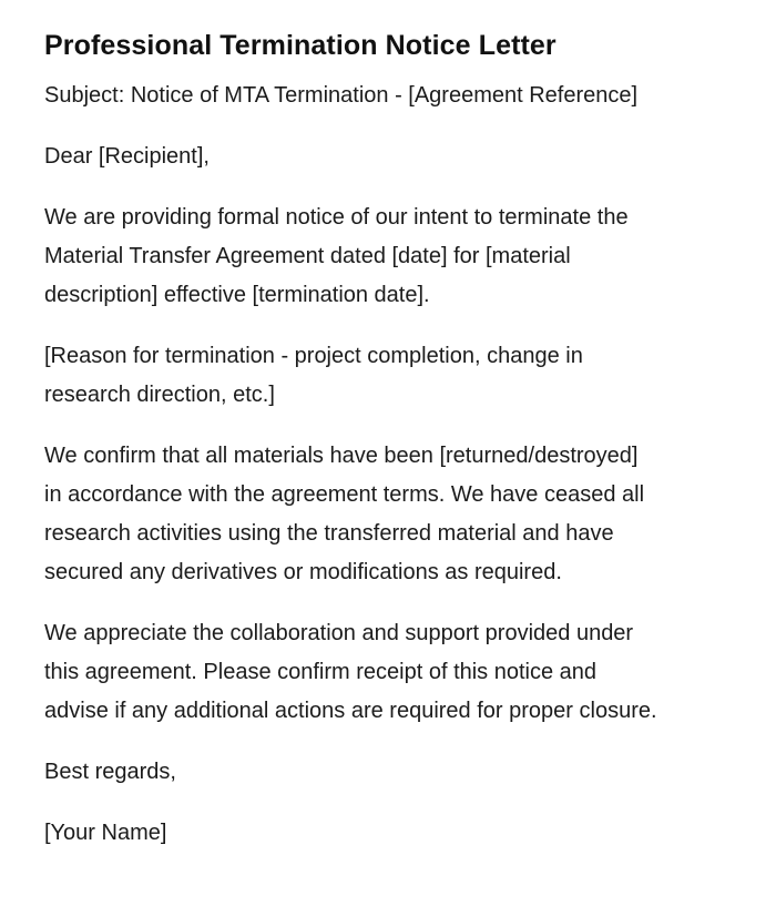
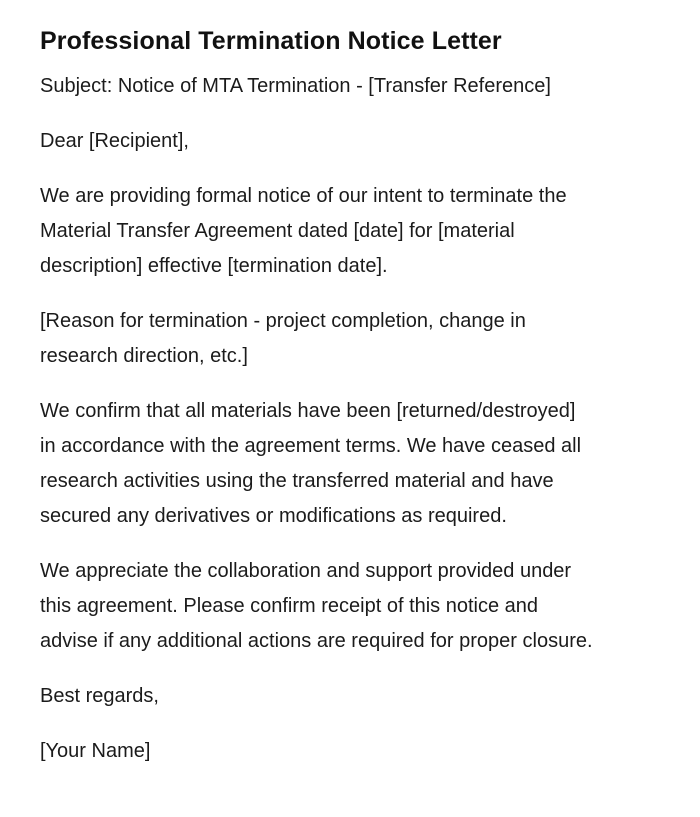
  Professional Termination Notice Letter
- Subject: Notice of MTA Termination - [Agreement Reference]
+ Subject: Notice of MTA Termination - [Transfer Reference]
  Dear [Recipient],
  We are providing formal notice of our intent to terminate the
  Material Transfer Agreement dated [date] for [material
  description] effective [termination date].
  [Reason for termination - project completion, change in
  research direction, etc.]
  We confirm that all materials have been [returned/destroyed]
  in accordance with the agreement terms. We have ceased all
  research activities using the transferred material and have
  secured any derivatives or modifications as required.
  We appreciate the collaboration and support provided under
  this agreement. Please confirm receipt of this notice and
  advise if any additional actions are required for proper closure.
  Best regards,
  [Your Name]
